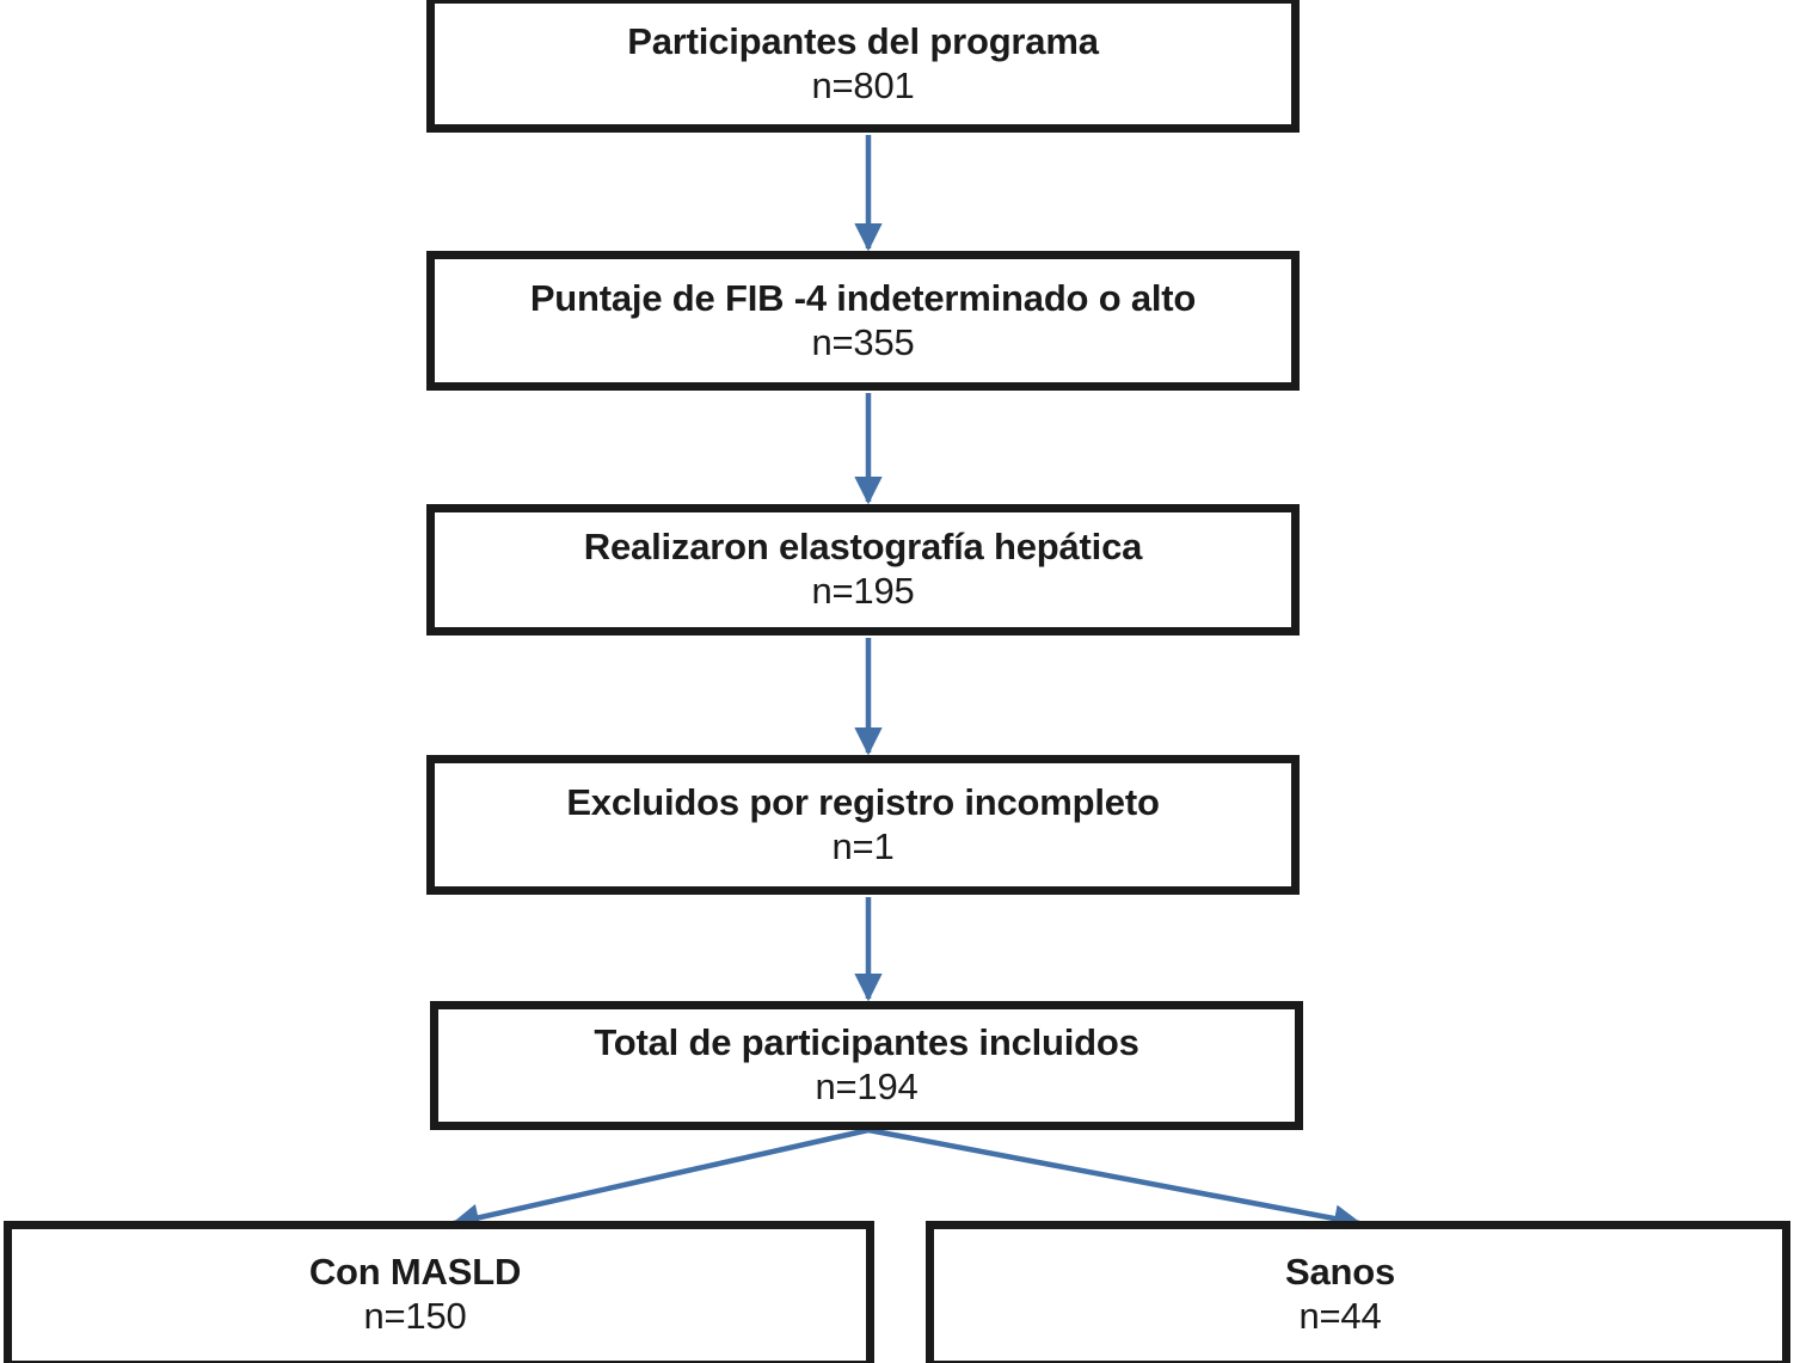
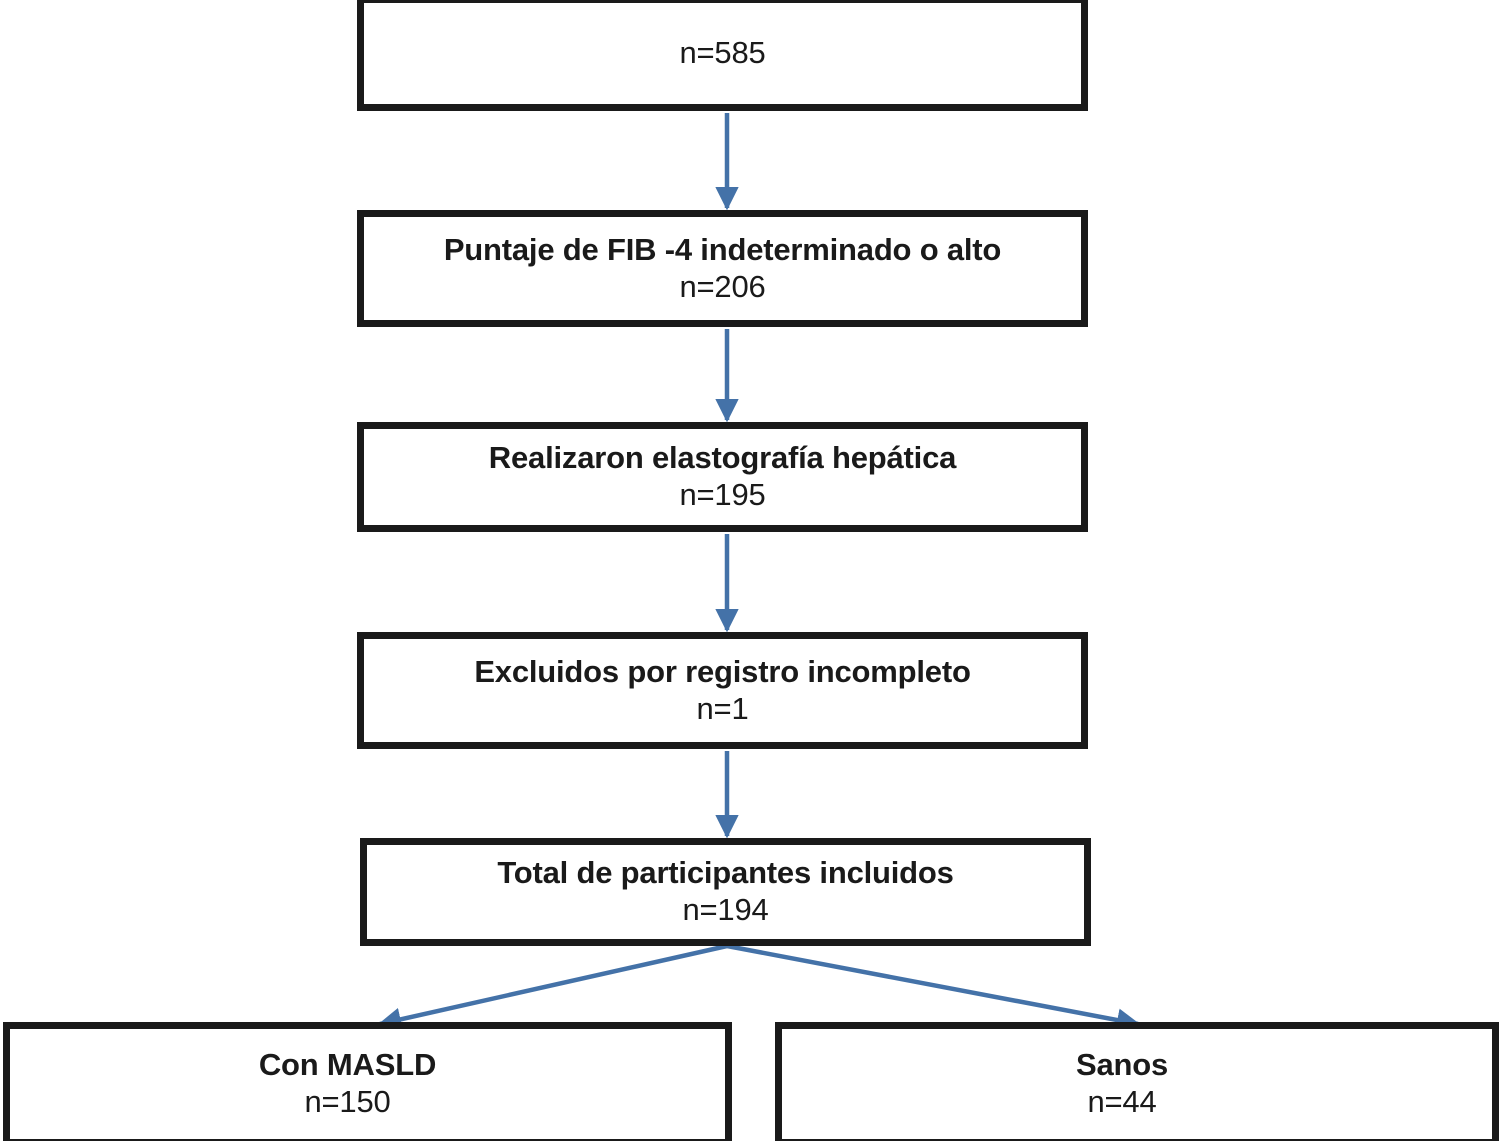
- Participantes del programa
- n=801
+ n=585
  Puntaje de FIB -4 indeterminado o alto
- n=355
+ n=206
  Realizaron elastografía hepática
  n=195
  Excluidos por registro incompleto
  n=1
  Total de participantes incluidos
  n=194
  Con MASLD
  n=150
  Sanos
  n=44
